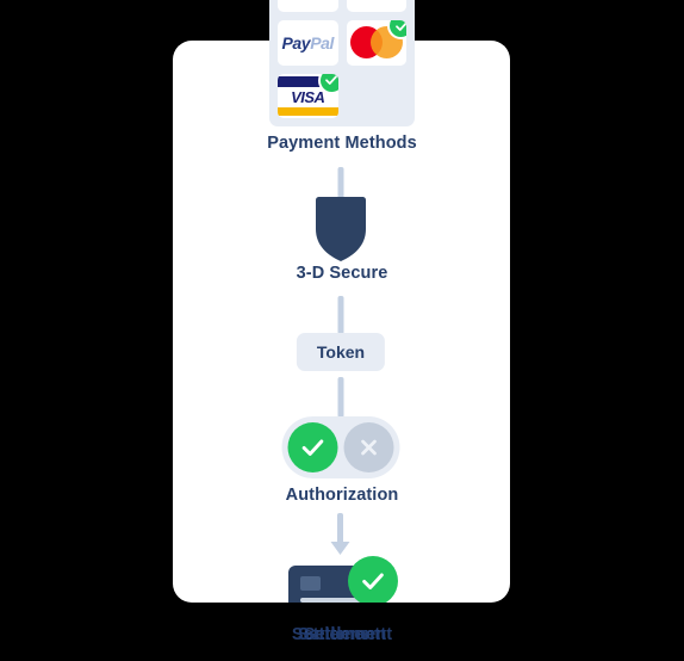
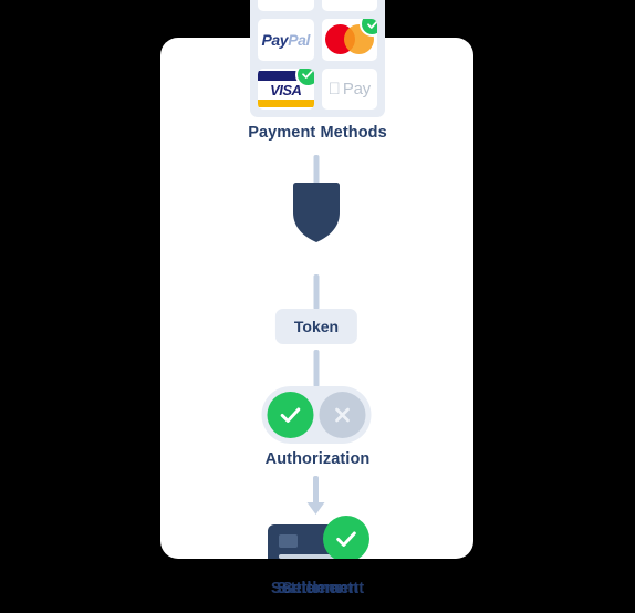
  PayPal
  VISA
+ 
+ Pay
  Payment Methods
- 3-D Secure
  Token
  Authorization
  Settlement
  Settlement
  Settlement
